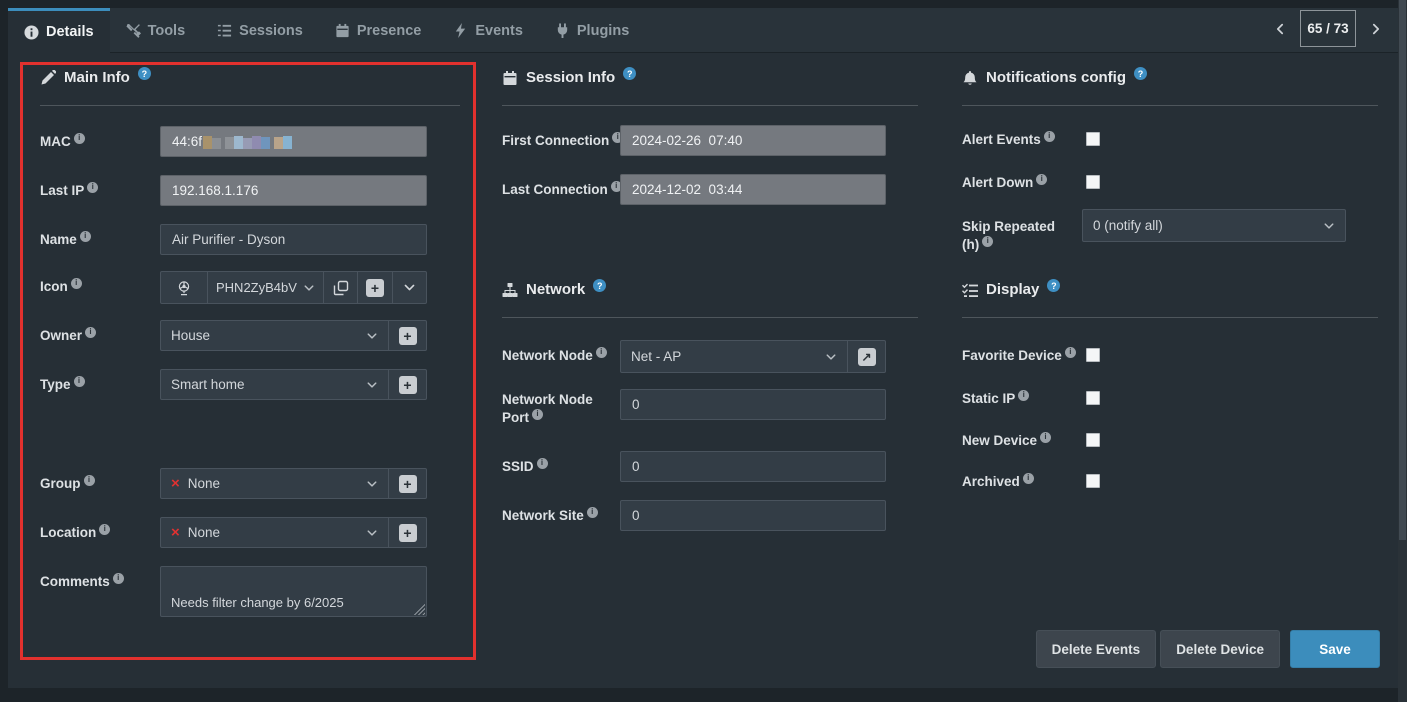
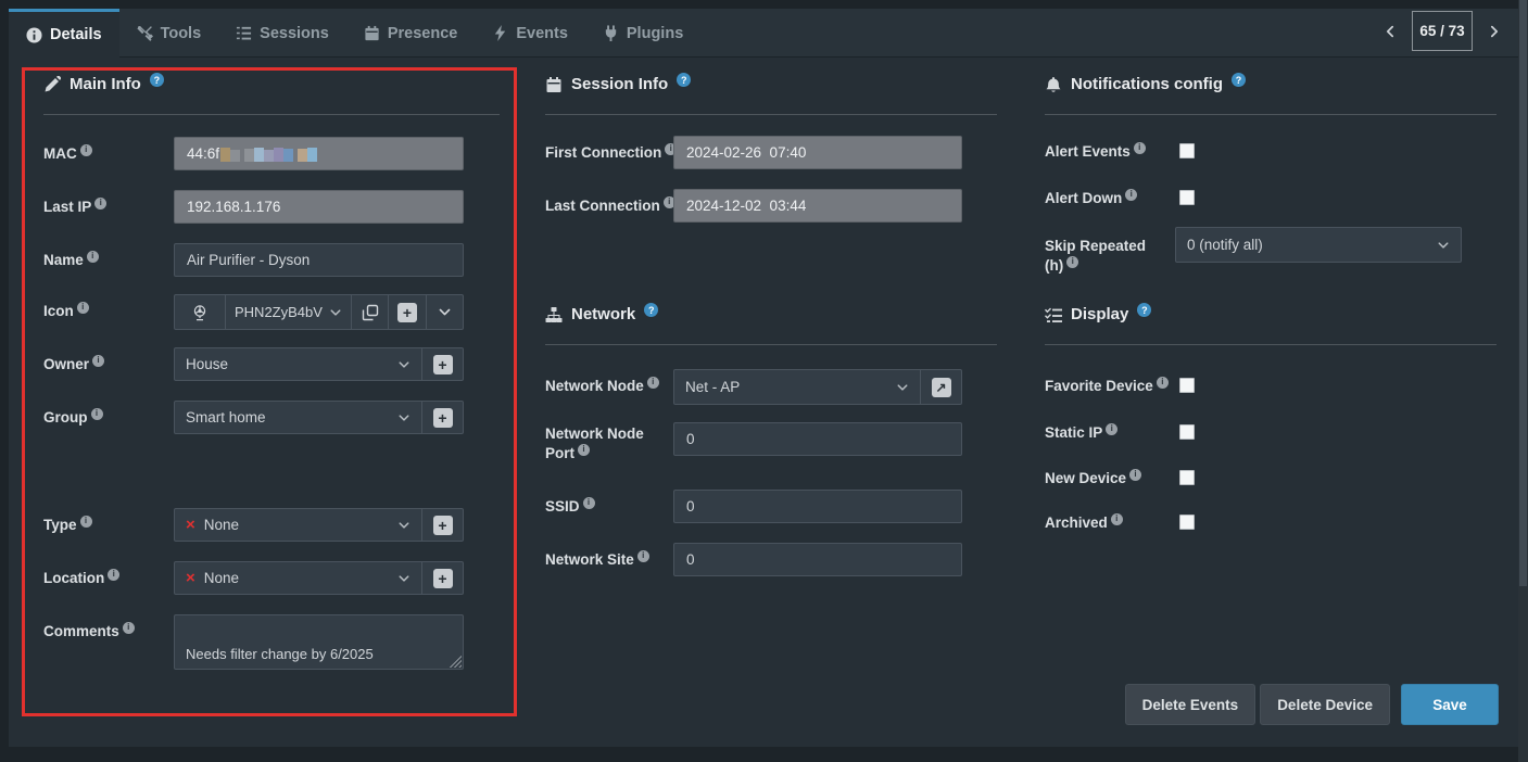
  Details
  Tools
  Sessions
  Presence
  Events
  Plugins
  65 / 73
  Main Info
  ?
  MAC i
  44:6f
  Last IP i
  192.168.1.176
  Name i
  Air Purifier - Dyson
  Icon i
  PHN2ZyB4bV
  +
  Owner i
  House
  +
- Type i
+ Group i
  Smart home
  +
- Group i
+ Type i
  ×
  None
  +
  Location i
  ×
  None
  +
  Comments i
  Needs filter change by 6/2025
  Session Info
  ?
  First Connection i
  2024-02-26 07:40
  Last Connection i
  2024-12-02 03:44
  Network
  ?
  Network Node i
  Net - AP
  ↗
  Network Node Port i
  0
  SSID i
  0
  Network Site i
  0
  Notifications config
  ?
  Alert Events i
  Alert Down i
  Skip Repeated (h) i
  0 (notify all)
  Display
  ?
  Favorite Device i
  Static IP i
  New Device i
  Archived i
  Delete Events
  Delete Device
  Save
